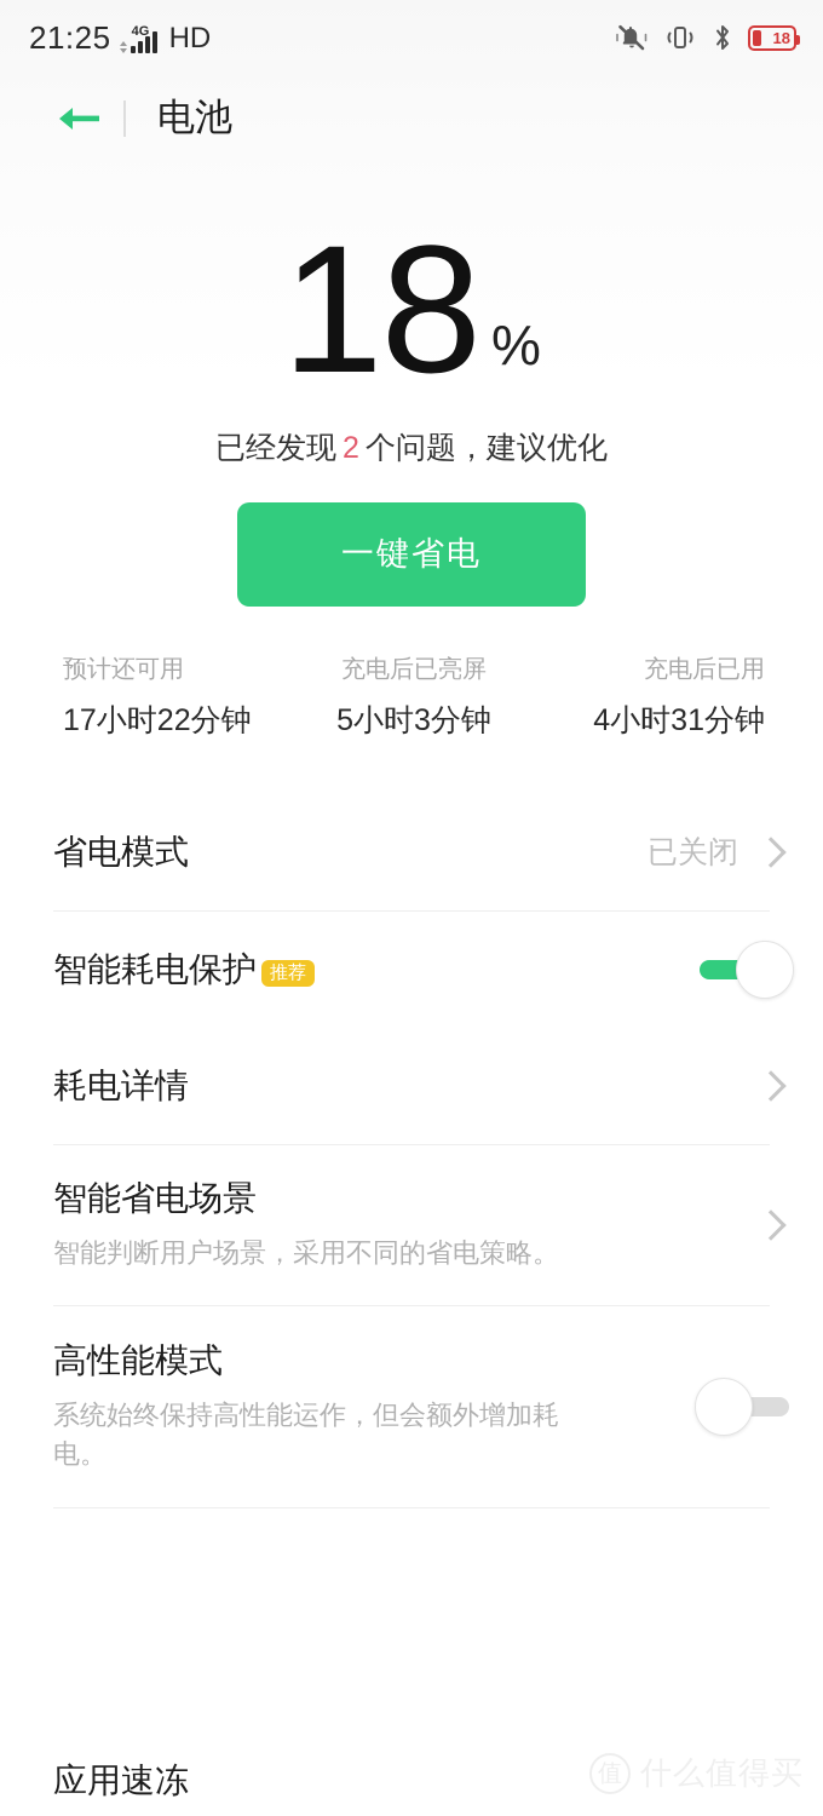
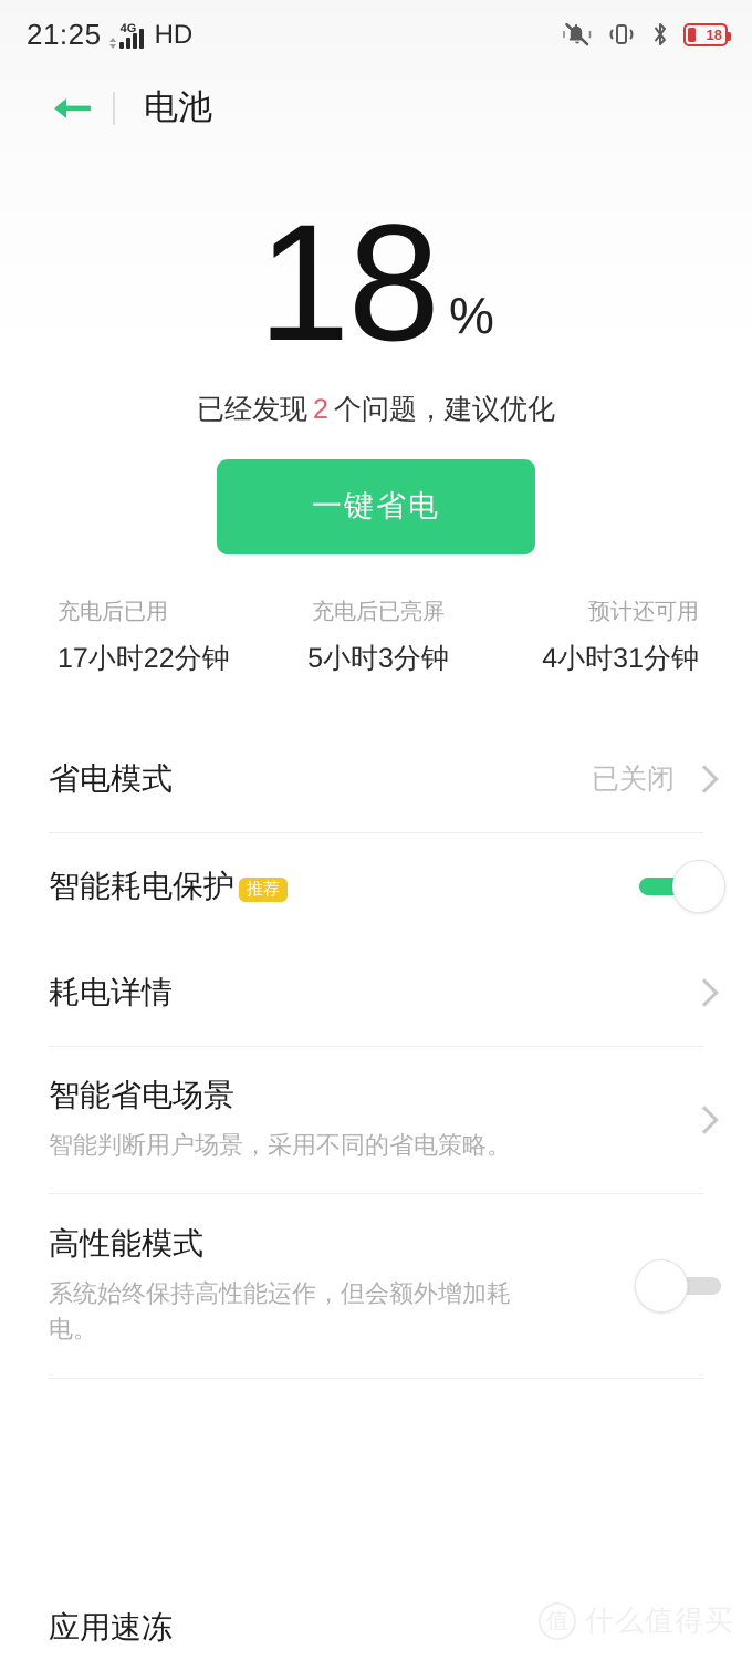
  21:25
  4G
  HD
  18
  电池
  18
  %
  已经发现 2 个问题，建议优化
  一键省电
- 预计还可用
+ 充电后已用
  17小时22分钟
  充电后已亮屏
  5小时3分钟
- 充电后已用
+ 预计还可用
  4小时31分钟
  省电模式
  已关闭
  智能耗电保护
  推荐
  耗电详情
  智能省电场景
  智能判断用户场景，采用不同的省电策略。
  高性能模式
  系统始终保持高性能运作，但会额外增加耗电。
  应用速冻
